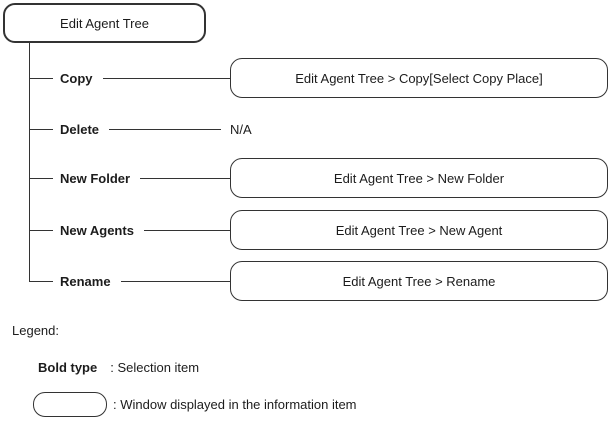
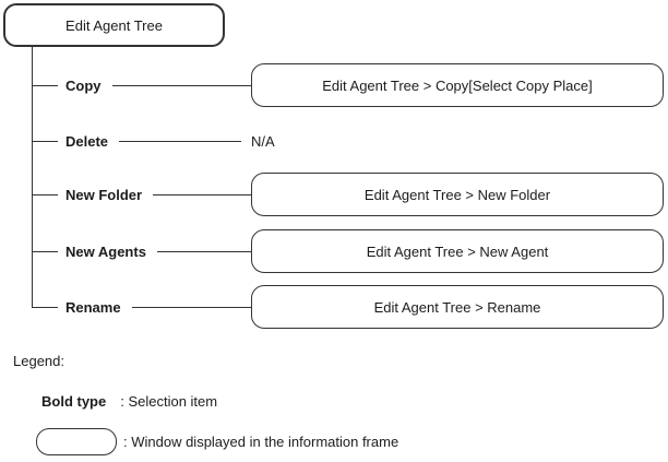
  Edit Agent Tree
  Copy
  Edit Agent Tree > Copy[Select Copy Place]
  Delete
  N/A
  New Folder
  Edit Agent Tree > New Folder
  New Agents
  Edit Agent Tree > New Agent
  Rename
  Edit Agent Tree > Rename
  Legend:
  Bold type
  : Selection item
- : Window displayed in the information item
+ : Window displayed in the information frame
